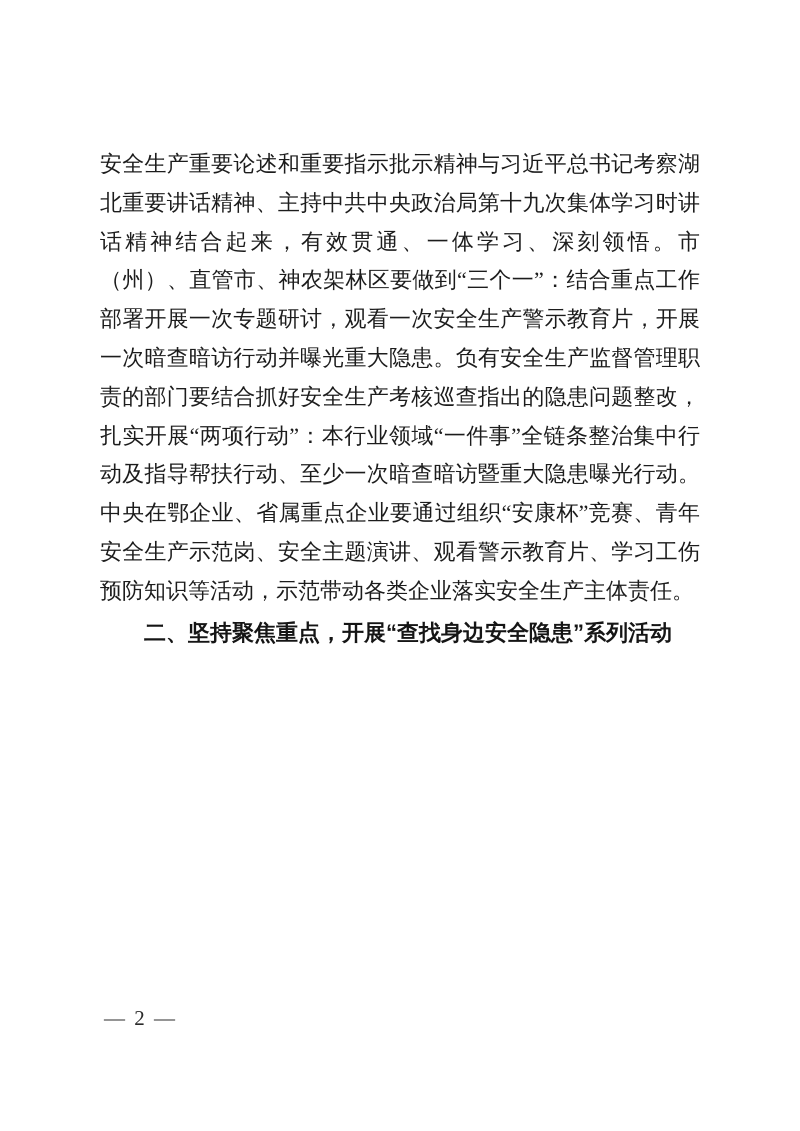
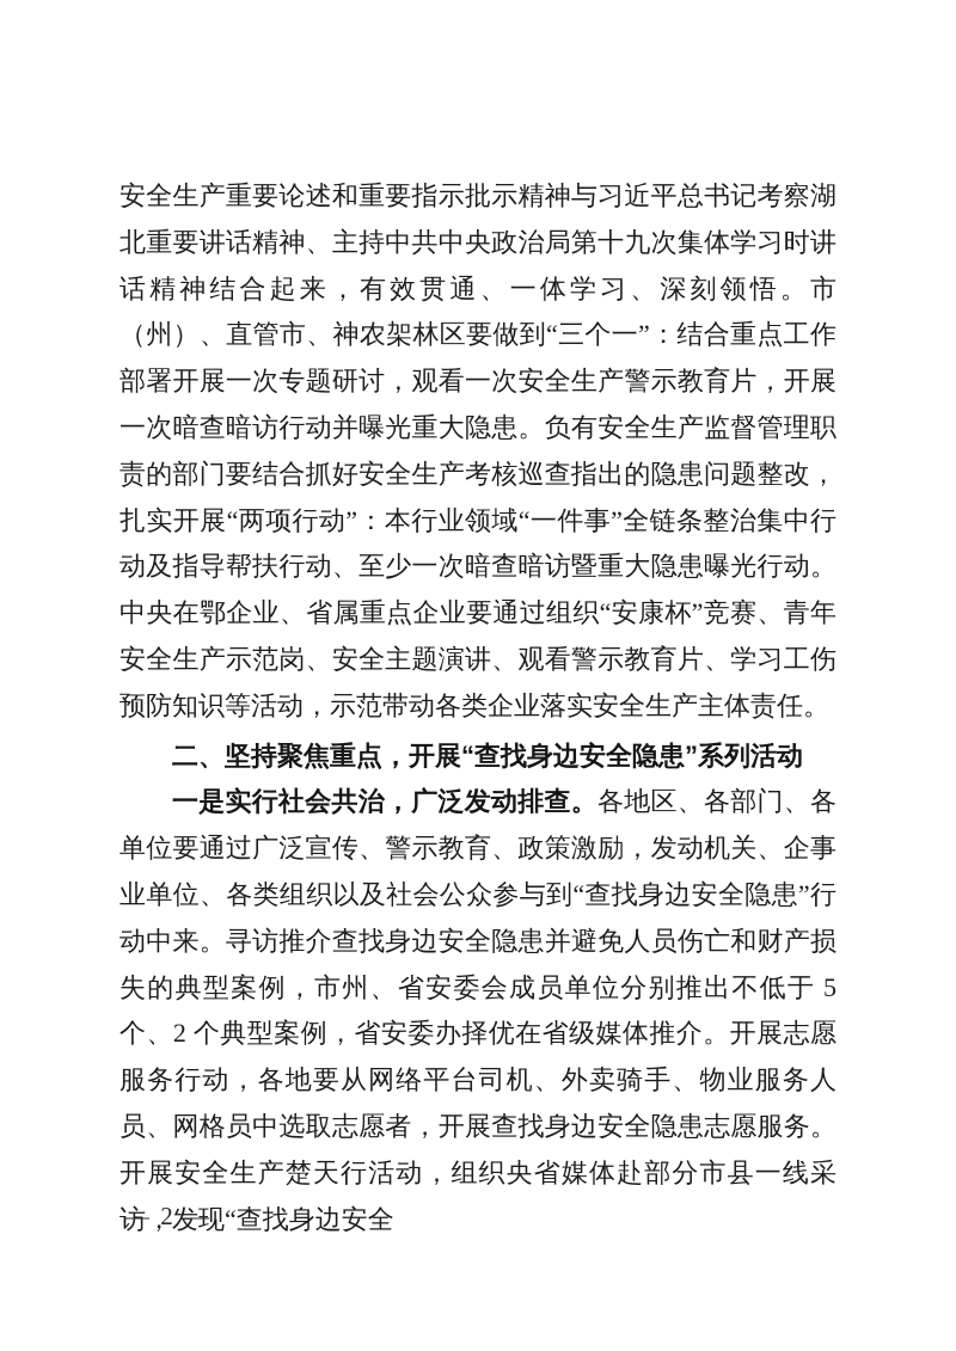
  安全生产重要论述和重要指示批示精神与习近平总书记考察湖北重要讲话精神、主持中共中央政治局第十九次集体学习时讲话精神结合起来，有效贯通、一体学习、深刻领悟。市（州）、直管市、神农架林区要做到“三个一”：结合重点工作部署开展一次专题研讨，观看一次安全生产警示教育片，开展一次暗查暗访行动并曝光重大隐患。负有安全生产监督管理职责的部门要结合抓好安全生产考核巡查指出的隐患问题整改，扎实开展“两项行动”：本行业领域“一件事”全链条整治集中行动及指导帮扶行动、至少一次暗查暗访暨重大隐患曝光行动。中央在鄂企业、省属重点企业要通过组织“安康杯”竞赛、青年安全生产示范岗、安全主题演讲、观看警示教育片、学习工伤预防知识等活动，示范带动各类企业落实安全生产主体责任。
  二、坚持聚焦重点，开展“查找身边安全隐患”系列活动
+ 一是实行社会共治，广泛发动排查。各地区、各部门、各单位要通过广泛宣传、警示教育、政策激励，发动机关、企事业单位、各类组织以及社会公众参与到“查找身边安全隐患”行动中来。寻访推介查找身边安全隐患并避免人员伤亡和财产损失的典型案例，市州、省安委会成员单位分别推出不低于 5 个、2 个典型案例，省安委办择优在省级媒体推介。开展志愿服务行动，各地要从网络平台司机、外卖骑手、物业服务人员、网格员中选取志愿者，开展查找身边安全隐患志愿服务。开展安全生产楚天行活动，组织央省媒体赴部分市县一线采访，发现“查找身边安全
  — 2 —
